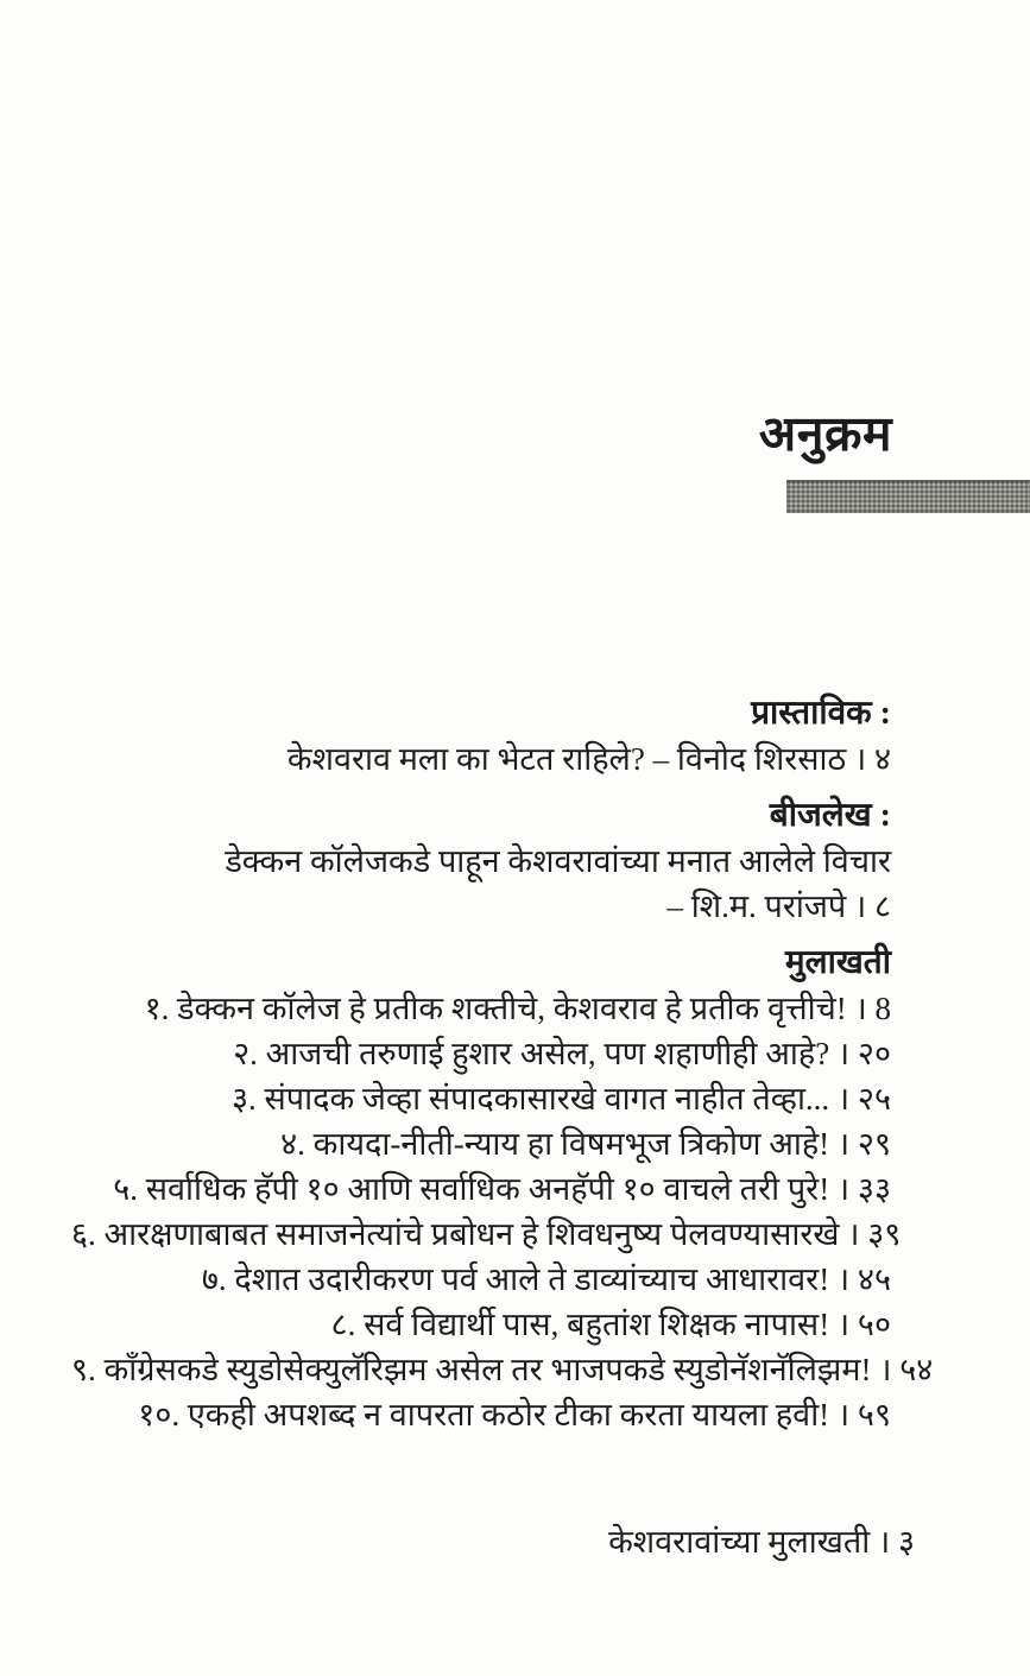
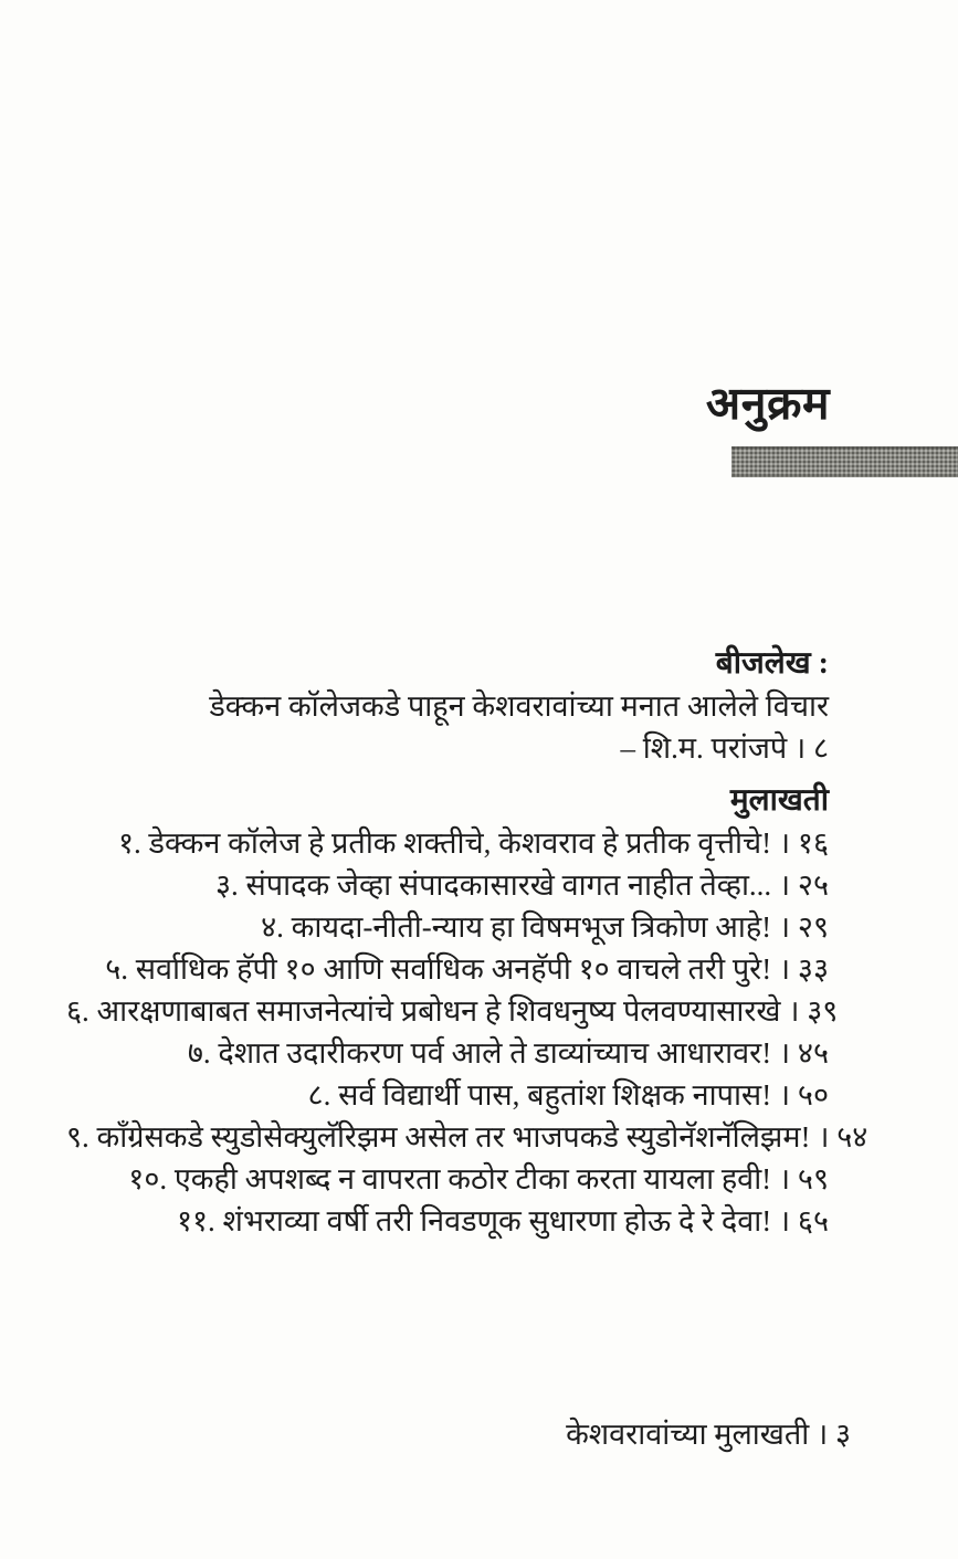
  अनुक्रम
- प्रास्ताविक :
- केशवराव मला का भेटत राहिले? – विनोद शिरसाठ । ४
  बीजलेख :
  डेक्कन कॉलेजकडे पाहून केशवरावांच्या मनात आलेले विचार
  – शि.म. परांजपे । ८
  मुलाखती
- १. डेक्कन कॉलेज हे प्रतीक शक्तीचे, केशवराव हे प्रतीक वृत्तीचे! । 8
+ १. डेक्कन कॉलेज हे प्रतीक शक्तीचे, केशवराव हे प्रतीक वृत्तीचे! । १६
- २. आजची तरुणाई हुशार असेल, पण शहाणीही आहे? । २०
  ३. संपादक जेव्हा संपादकासारखे वागत नाहीत तेव्हा... । २५
  ४. कायदा-नीती-न्याय हा विषमभूज त्रिकोण आहे! । २९
  ५. सर्वाधिक हॅपी १० आणि सर्वाधिक अनहॅपी १० वाचले तरी पुरे! । ३३
  ६. आरक्षणाबाबत समाजनेत्यांचे प्रबोधन हे शिवधनुष्य पेलवण्यासारखे । ३९
  ७. देशात उदारीकरण पर्व आले ते डाव्यांच्याच आधारावर! । ४५
  ८. सर्व विद्यार्थी पास, बहुतांश शिक्षक नापास! । ५०
  ९. काँग्रेसकडे स्युडोसेक्युलॅरिझम असेल तर भाजपकडे स्युडोनॅशनॅलिझम! । ५४
  १०. एकही अपशब्द न वापरता कठोर टीका करता यायला हवी! । ५९
+ ११. शंभराव्या वर्षी तरी निवडणूक सुधारणा होऊ दे रे देवा! । ६५
  केशवरावांच्या मुलाखती । ३
